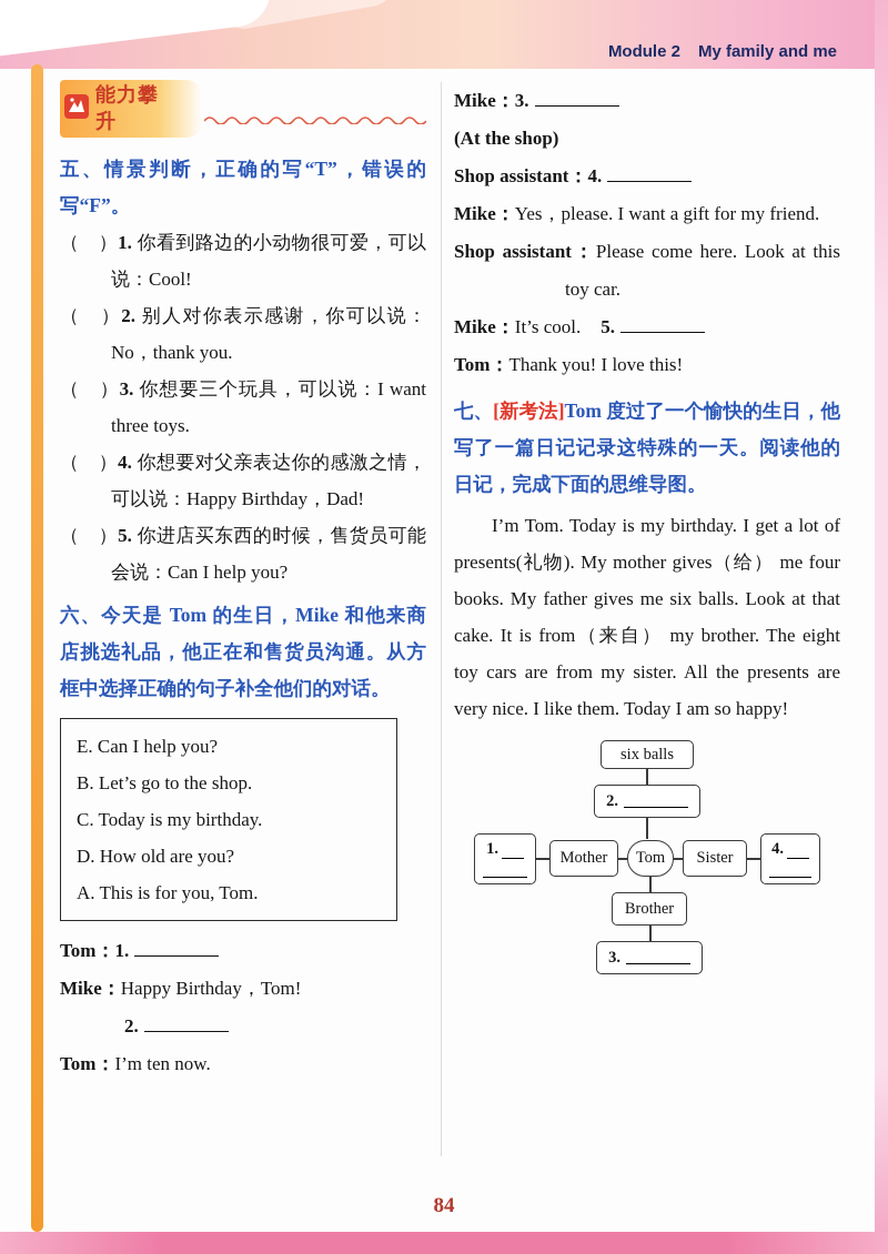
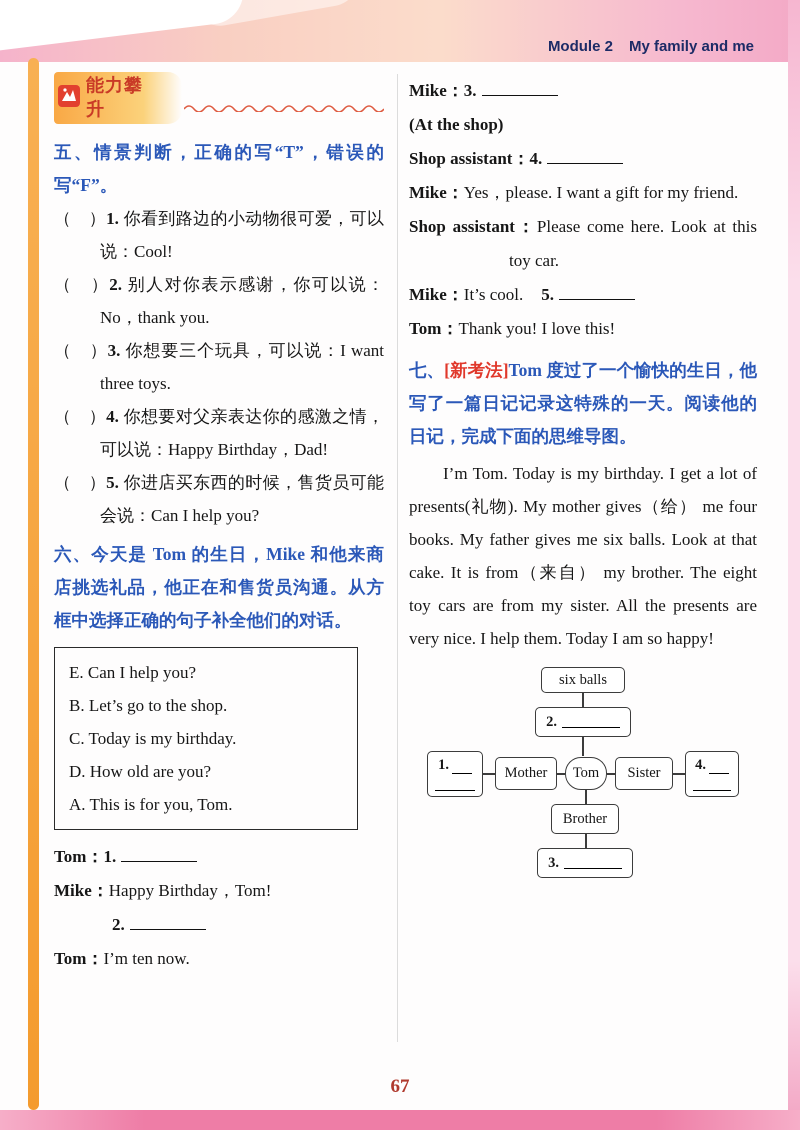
  Module 2 My family and me
  能力攀升
  五、情景判断，正确的写“T”，错误的写“F”。
  （ ）1. 你看到路边的小动物很可爱，可以说：Cool!
  （ ）2. 别人对你表示感谢，你可以说：No，thank you.
  （ ）3. 你想要三个玩具，可以说：I want three toys.
  （ ）4. 你想要对父亲表达你的感激之情，可以说：Happy Birthday，Dad!
  （ ）5. 你进店买东西的时候，售货员可能会说：Can I help you?
  六、今天是 Tom 的生日，Mike 和他来商店挑选礼品，他正在和售货员沟通。从方框中选择正确的句子补全他们的对话。
  E. Can I help you?
  B. Let’s go to the shop.
  C. Today is my birthday.
  D. How old are you?
  A. This is for you, Tom.
  Tom：1.
  Mike：Happy Birthday，Tom!
  2.
  Tom：I’m ten now.
  Mike：3.
  (At the shop)
  Shop assistant：4.
  Mike：Yes，please. I want a gift for my friend.
  Shop assistant：Please come here. Look at this toy car.
  Mike：It’s cool. 5.
  Tom：Thank you! I love this!
  七、[新考法]Tom 度过了一个愉快的生日，他写了一篇日记记录这特殊的一天。阅读他的日记，完成下面的思维导图。
- I’m Tom. Today is my birthday. I get a lot of presents(礼物). My mother gives（给） me four books. My father gives me six balls. Look at that cake. It is from（来自） my brother. The eight toy cars are from my sister. All the presents are very nice. I like them. Today I am so happy!
+ I’m Tom. Today is my birthday. I get a lot of presents(礼物). My mother gives（给） me four books. My father gives me six balls. Look at that cake. It is from（来自） my brother. The eight toy cars are from my sister. All the presents are very nice. I help them. Today I am so happy!
  six balls
  2.
  1.
  Mother
  Tom
  Sister
  4.
  Brother
  3.
- 84
+ 67
